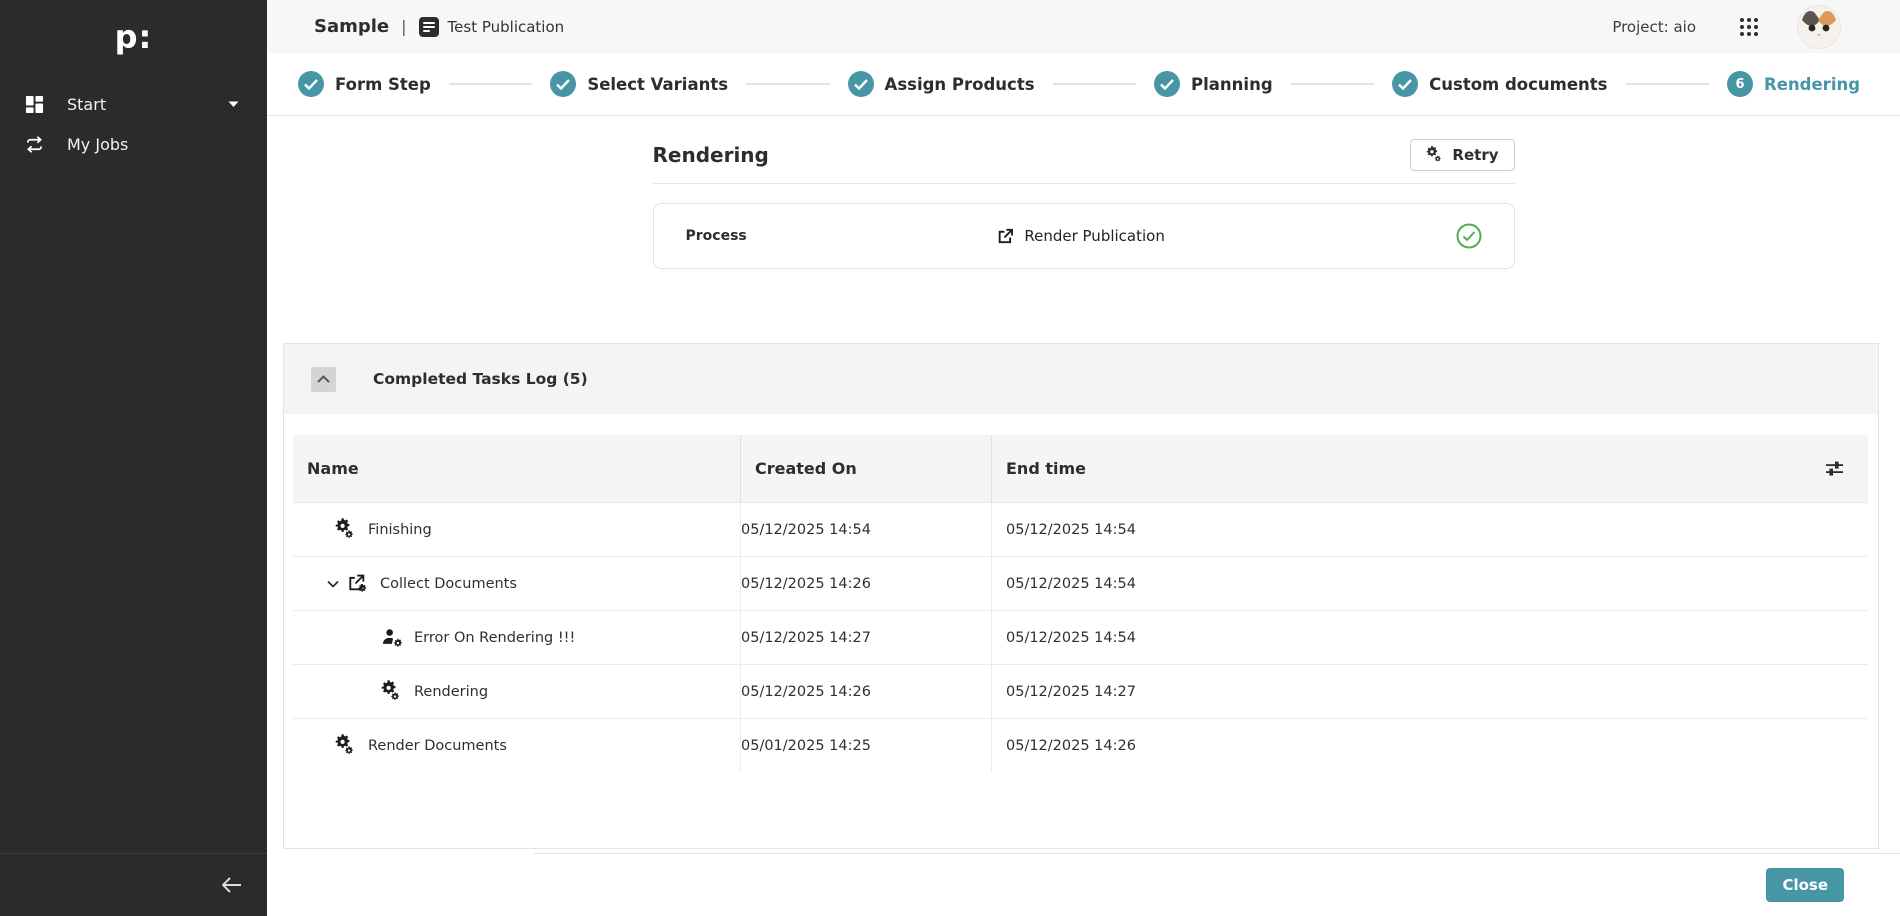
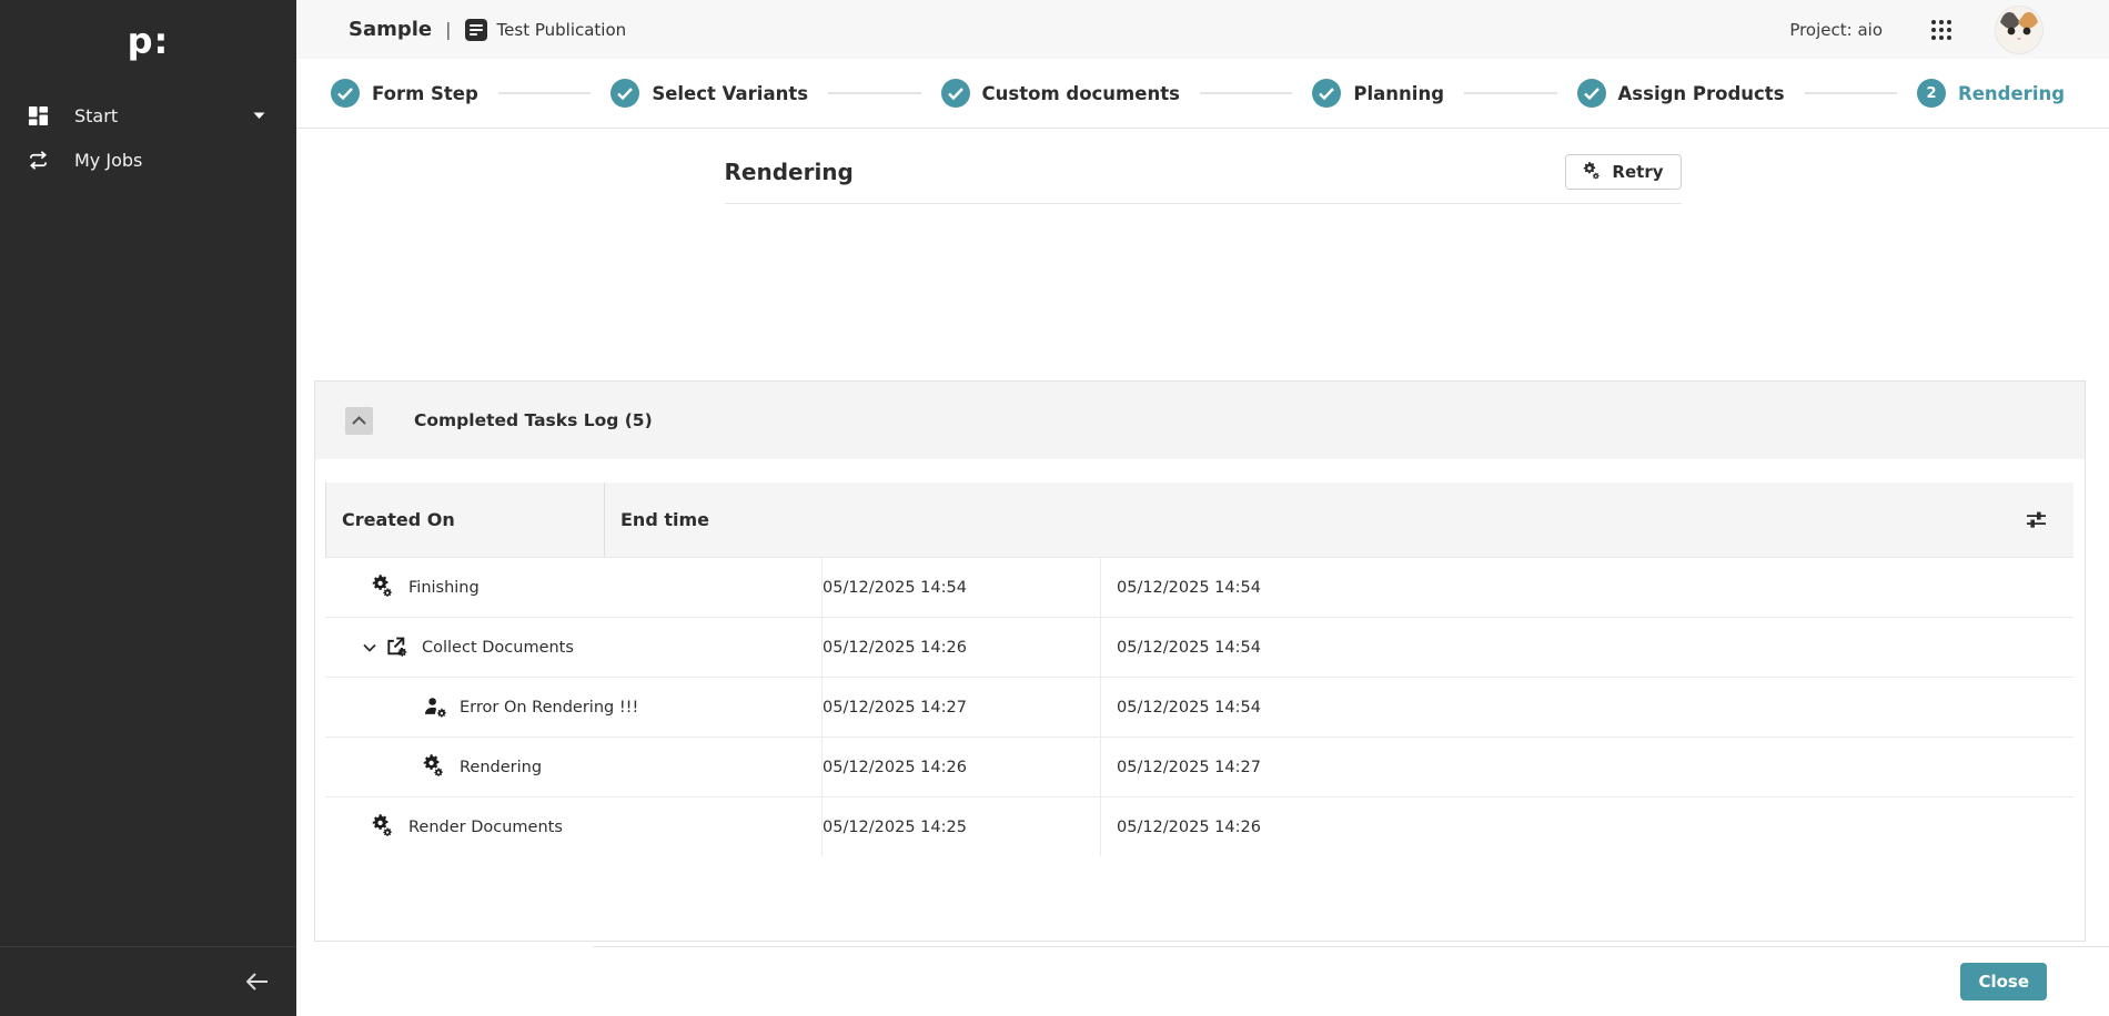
  p:
  Start
  My Jobs
  Sample
  |
  Test Publication
  Project: aio
  Form Step
  Select Variants
- Assign Products
+ Custom documents
  Planning
- Custom documents
+ Assign Products
- 6
+ 2
  Rendering
  Rendering
  Retry
- Process
- Render Publication
  Completed Tasks Log (5)
- Name
  Created On
  End time
  Finishing
  05/12/2025 14:54
  05/12/2025 14:54
  Collect Documents
  05/12/2025 14:26
  05/12/2025 14:54
  Error On Rendering !!!
  05/12/2025 14:27
  05/12/2025 14:54
  Rendering
  05/12/2025 14:26
  05/12/2025 14:27
  Render Documents
- 05/01/2025 14:25
+ 05/12/2025 14:25
  05/12/2025 14:26
  Close
